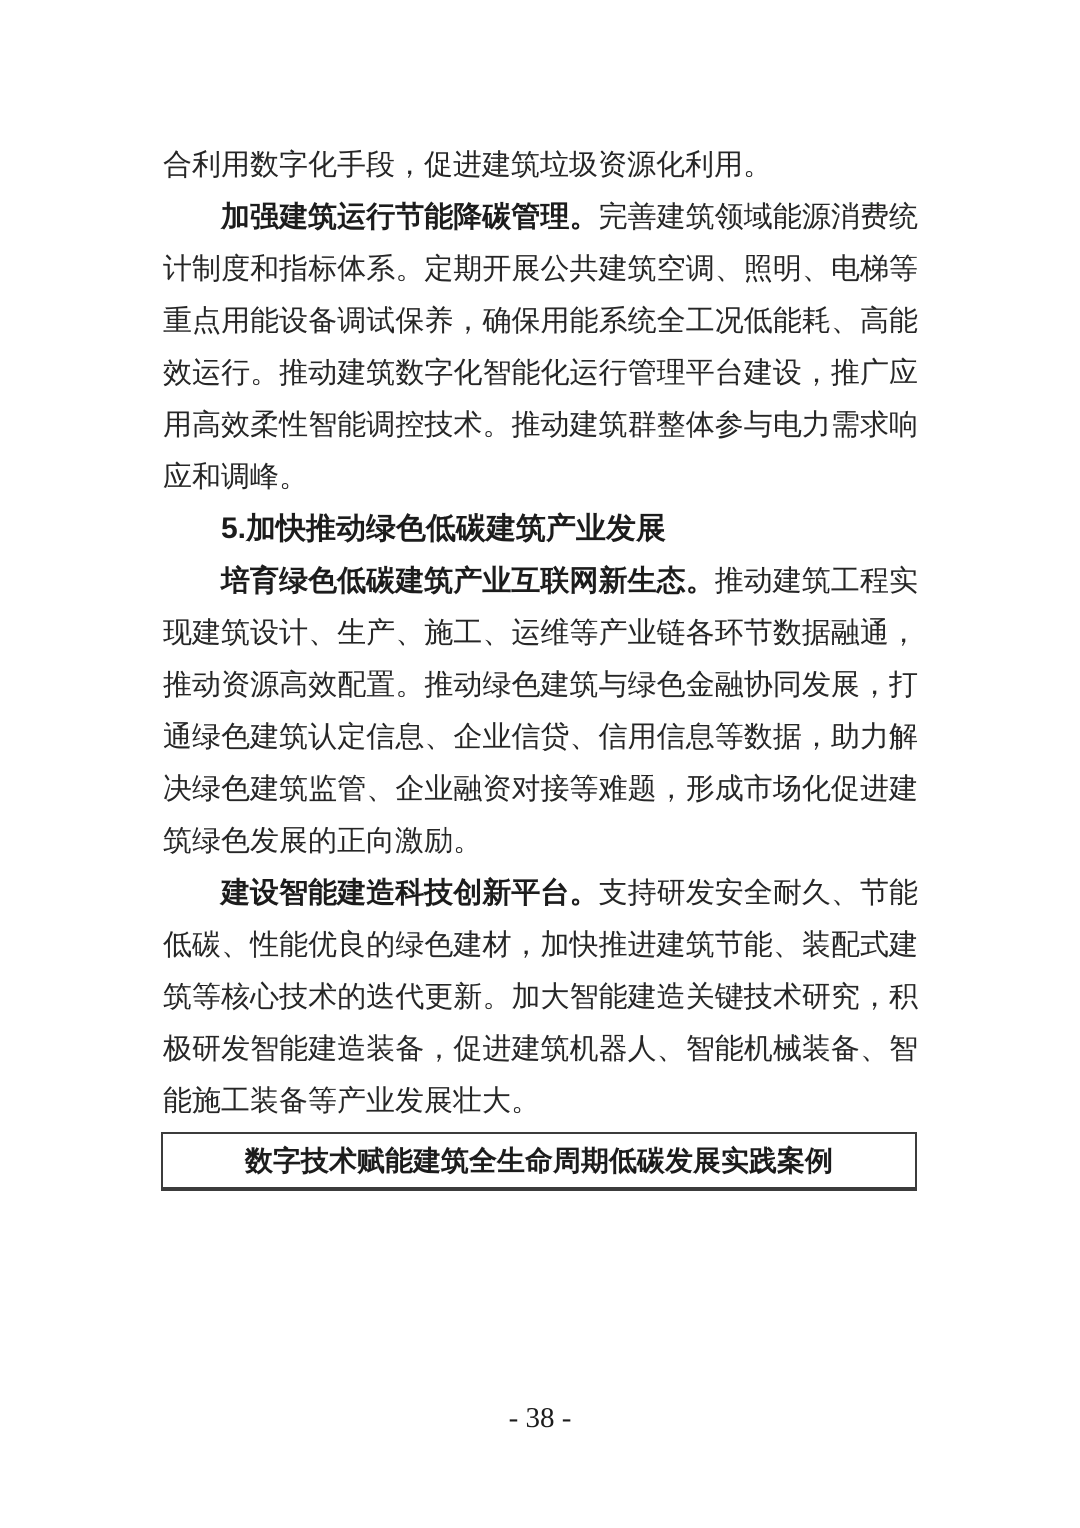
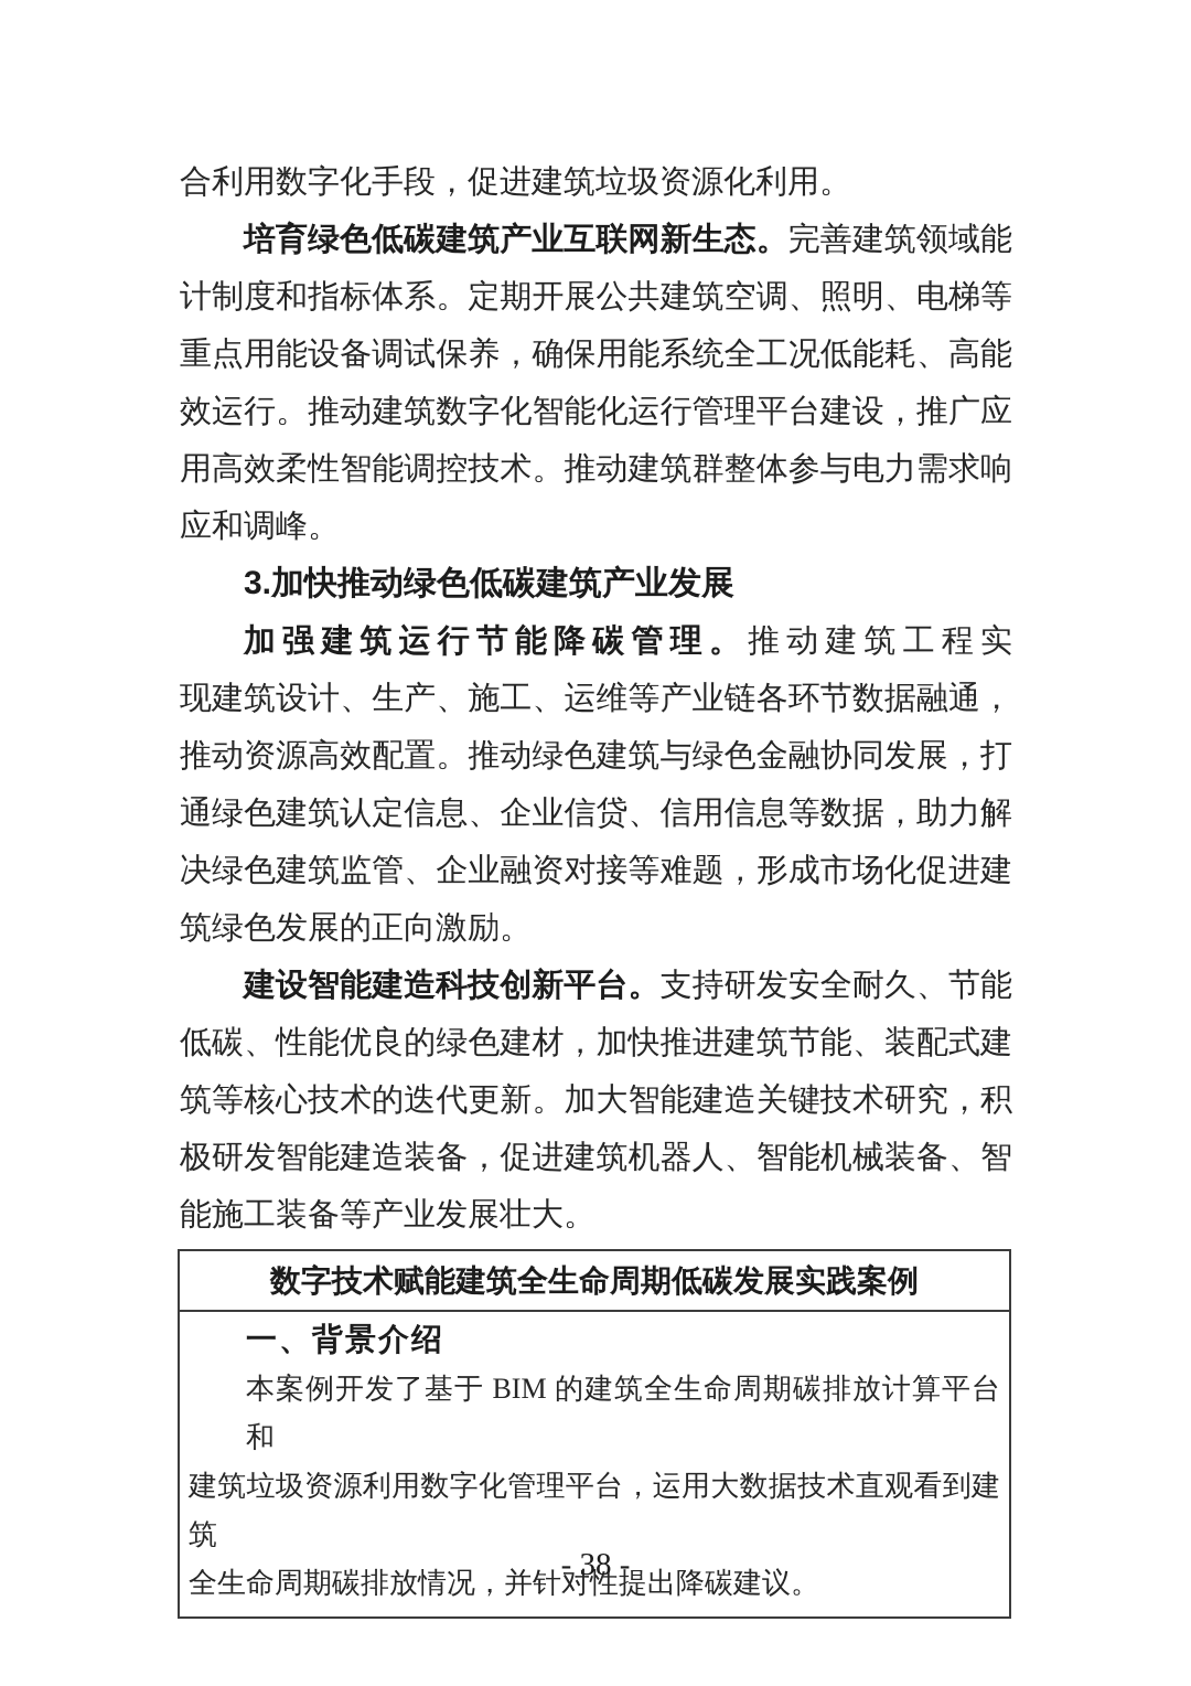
  合利用数字化手段，促进建筑垃圾资源化利用。
- 加强建筑运行节能降碳管理。完善建筑领域能源消费统
+ 培育绿色低碳建筑产业互联网新生态。完善建筑领域能
  计制度和指标体系。定期开展公共建筑空调、照明、电梯等
  重点用能设备调试保养，确保用能系统全工况低能耗、高能
  效运行。推动建筑数字化智能化运行管理平台建设，推广应
  用高效柔性智能调控技术。推动建筑群整体参与电力需求响
  应和调峰。
- 5.加快推动绿色低碳建筑产业发展
+ 3.加快推动绿色低碳建筑产业发展
- 培育绿色低碳建筑产业互联网新生态。推动建筑工程实
+ 加强建筑运行节能降碳管理。推动建筑工程实
  现建筑设计、生产、施工、运维等产业链各环节数据融通，
  推动资源高效配置。推动绿色建筑与绿色金融协同发展，打
  通绿色建筑认定信息、企业信贷、信用信息等数据，助力解
  决绿色建筑监管、企业融资对接等难题，形成市场化促进建
  筑绿色发展的正向激励。
  建设智能建造科技创新平台。支持研发安全耐久、节能
  低碳、性能优良的绿色建材，加快推进建筑节能、装配式建
  筑等核心技术的迭代更新。加大智能建造关键技术研究，积
  极研发智能建造装备，促进建筑机器人、智能机械装备、智
  能施工装备等产业发展壮大。
  数字技术赋能建筑全生命周期低碳发展实践案例
+ 一、背景介绍
+ 本案例开发了基于 BIM 的建筑全生命周期碳排放计算平台和
+ 建筑垃圾资源利用数字化管理平台，运用大数据技术直观看到建筑
+ 全生命周期碳排放情况，并针对性提出降碳建议。
  - 38 -
